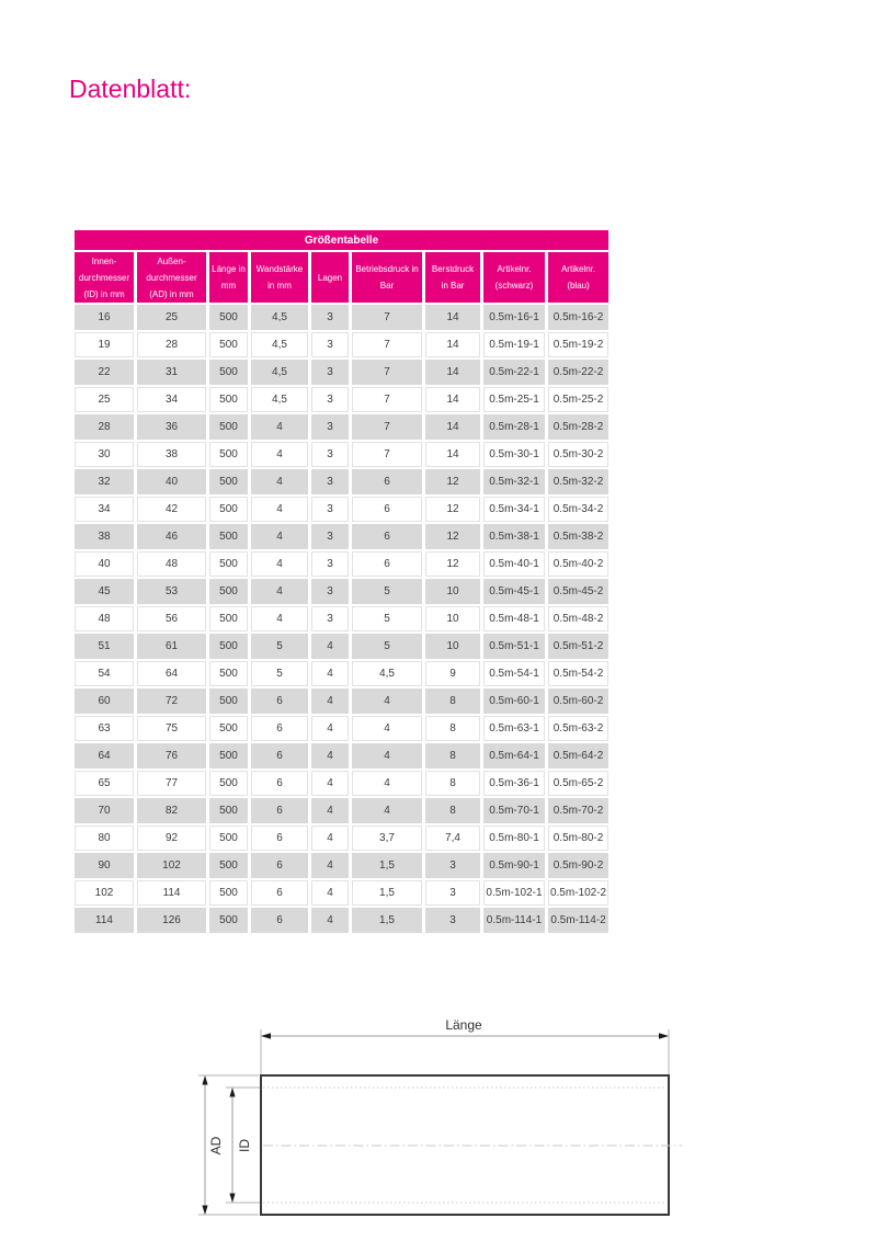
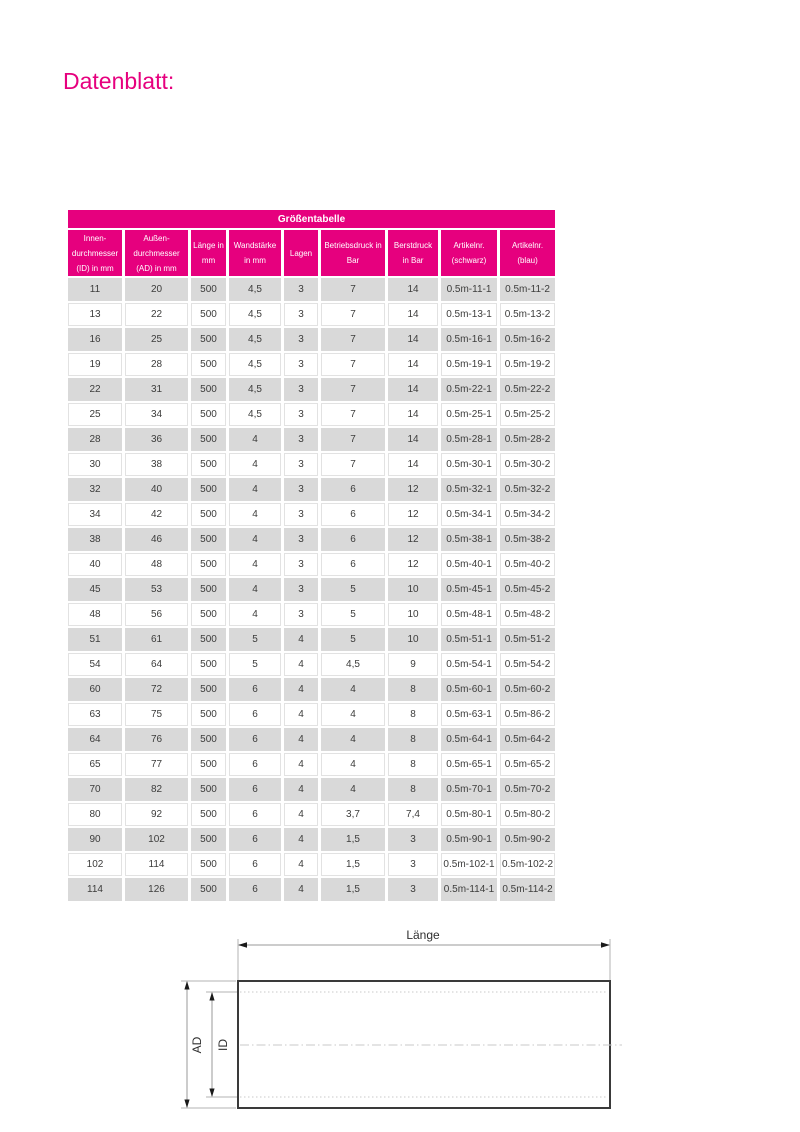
  Datenblatt:
  Größentabelle
  Innen- durchmesser (ID) in mm	Außen- durchmesser (AD) in mm	Länge in mm	Wandstärke in mm	Lagen	Betriebsdruck in Bar	Berstdruck in Bar	Artikelnr. (schwarz)	Artikelnr. (blau)
+ 11	20	500	4,5	3	7	14	0.5m-11-1	0.5m-11-2
+ 13	22	500	4,5	3	7	14	0.5m-13-1	0.5m-13-2
  16	25	500	4,5	3	7	14	0.5m-16-1	0.5m-16-2
  19	28	500	4,5	3	7	14	0.5m-19-1	0.5m-19-2
  22	31	500	4,5	3	7	14	0.5m-22-1	0.5m-22-2
  25	34	500	4,5	3	7	14	0.5m-25-1	0.5m-25-2
  28	36	500	4	3	7	14	0.5m-28-1	0.5m-28-2
  30	38	500	4	3	7	14	0.5m-30-1	0.5m-30-2
  32	40	500	4	3	6	12	0.5m-32-1	0.5m-32-2
  34	42	500	4	3	6	12	0.5m-34-1	0.5m-34-2
  38	46	500	4	3	6	12	0.5m-38-1	0.5m-38-2
  40	48	500	4	3	6	12	0.5m-40-1	0.5m-40-2
  45	53	500	4	3	5	10	0.5m-45-1	0.5m-45-2
  48	56	500	4	3	5	10	0.5m-48-1	0.5m-48-2
  51	61	500	5	4	5	10	0.5m-51-1	0.5m-51-2
  54	64	500	5	4	4,5	9	0.5m-54-1	0.5m-54-2
  60	72	500	6	4	4	8	0.5m-60-1	0.5m-60-2
- 63	75	500	6	4	4	8	0.5m-63-1	0.5m-63-2
+ 63	75	500	6	4	4	8	0.5m-63-1	0.5m-86-2
  64	76	500	6	4	4	8	0.5m-64-1	0.5m-64-2
- 65	77	500	6	4	4	8	0.5m-36-1	0.5m-65-2
+ 65	77	500	6	4	4	8	0.5m-65-1	0.5m-65-2
  70	82	500	6	4	4	8	0.5m-70-1	0.5m-70-2
  80	92	500	6	4	3,7	7,4	0.5m-80-1	0.5m-80-2
  90	102	500	6	4	1,5	3	0.5m-90-1	0.5m-90-2
  102	114	500	6	4	1,5	3	0.5m-102-1	0.5m-102-2
  114	126	500	6	4	1,5	3	0.5m-114-1	0.5m-114-2
  Länge
